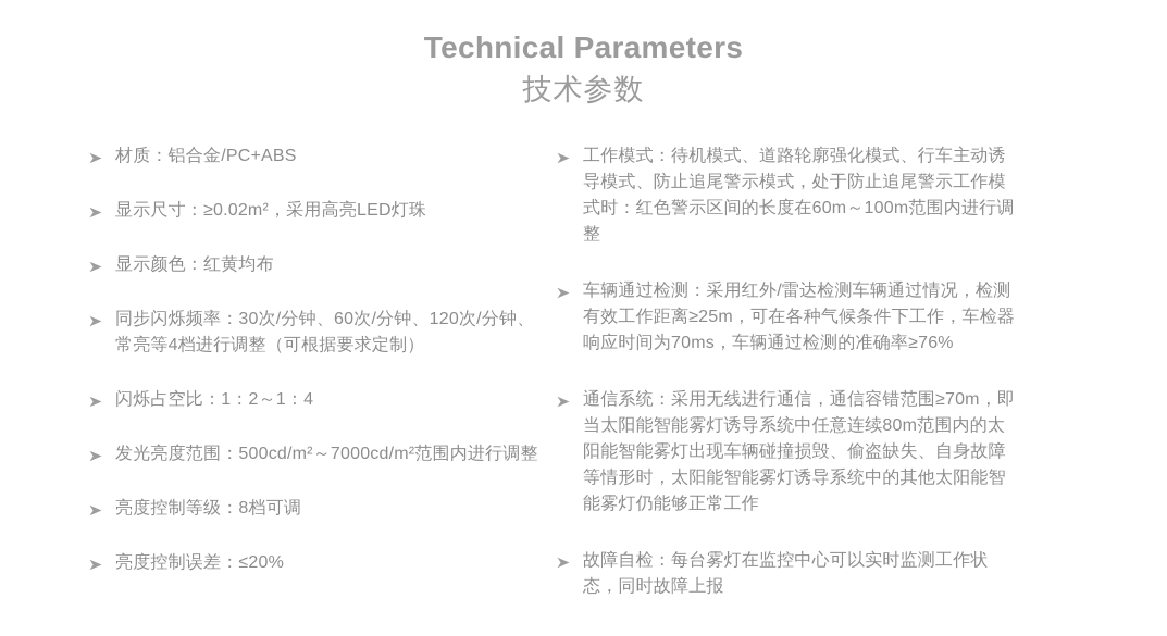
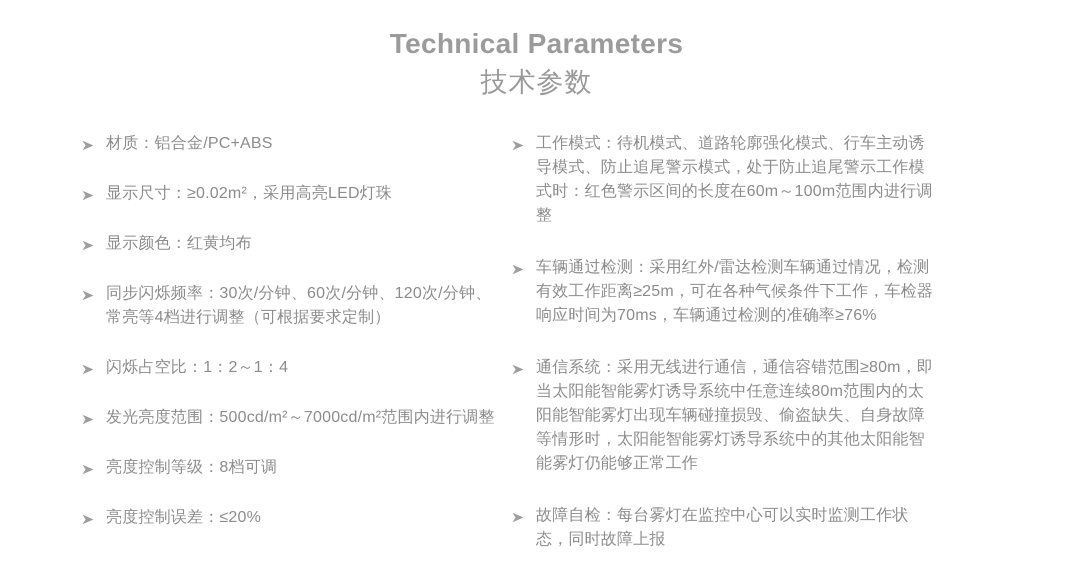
  Technical Parameters
  技术参数
  材质：铝合金/PC+ABS
  显示尺寸：≥0.02m²，采用高亮LED灯珠
  显示颜色：红黄均布
  同步闪烁频率：30次/分钟、60次/分钟、120次/分钟、常亮等4档进行调整（可根据要求定制）
  闪烁占空比：1：2～1：4
  发光亮度范围：500cd/m²～7000cd/m²范围内进行调整
  亮度控制等级：8档可调
  亮度控制误差：≤20%
  工作模式：待机模式、道路轮廓强化模式、行车主动诱导模式、防止追尾警示模式，处于防止追尾警示工作模式时：红色警示区间的长度在60m～100m范围内进行调整
  车辆通过检测：采用红外/雷达检测车辆通过情况，检测有效工作距离≥25m，可在各种气候条件下工作，车检器响应时间为70ms，车辆通过检测的准确率≥76%
- 通信系统：采用无线进行通信，通信容错范围≥70m，即当太阳能智能雾灯诱导系统中任意连续80m范围内的太阳能智能雾灯出现车辆碰撞损毁、偷盗缺失、自身故障等情形时，太阳能智能雾灯诱导系统中的其他太阳能智能雾灯仍能够正常工作
+ 通信系统：采用无线进行通信，通信容错范围≥80m，即当太阳能智能雾灯诱导系统中任意连续80m范围内的太阳能智能雾灯出现车辆碰撞损毁、偷盗缺失、自身故障等情形时，太阳能智能雾灯诱导系统中的其他太阳能智能雾灯仍能够正常工作
  故障自检：每台雾灯在监控中心可以实时监测工作状态，同时故障上报
